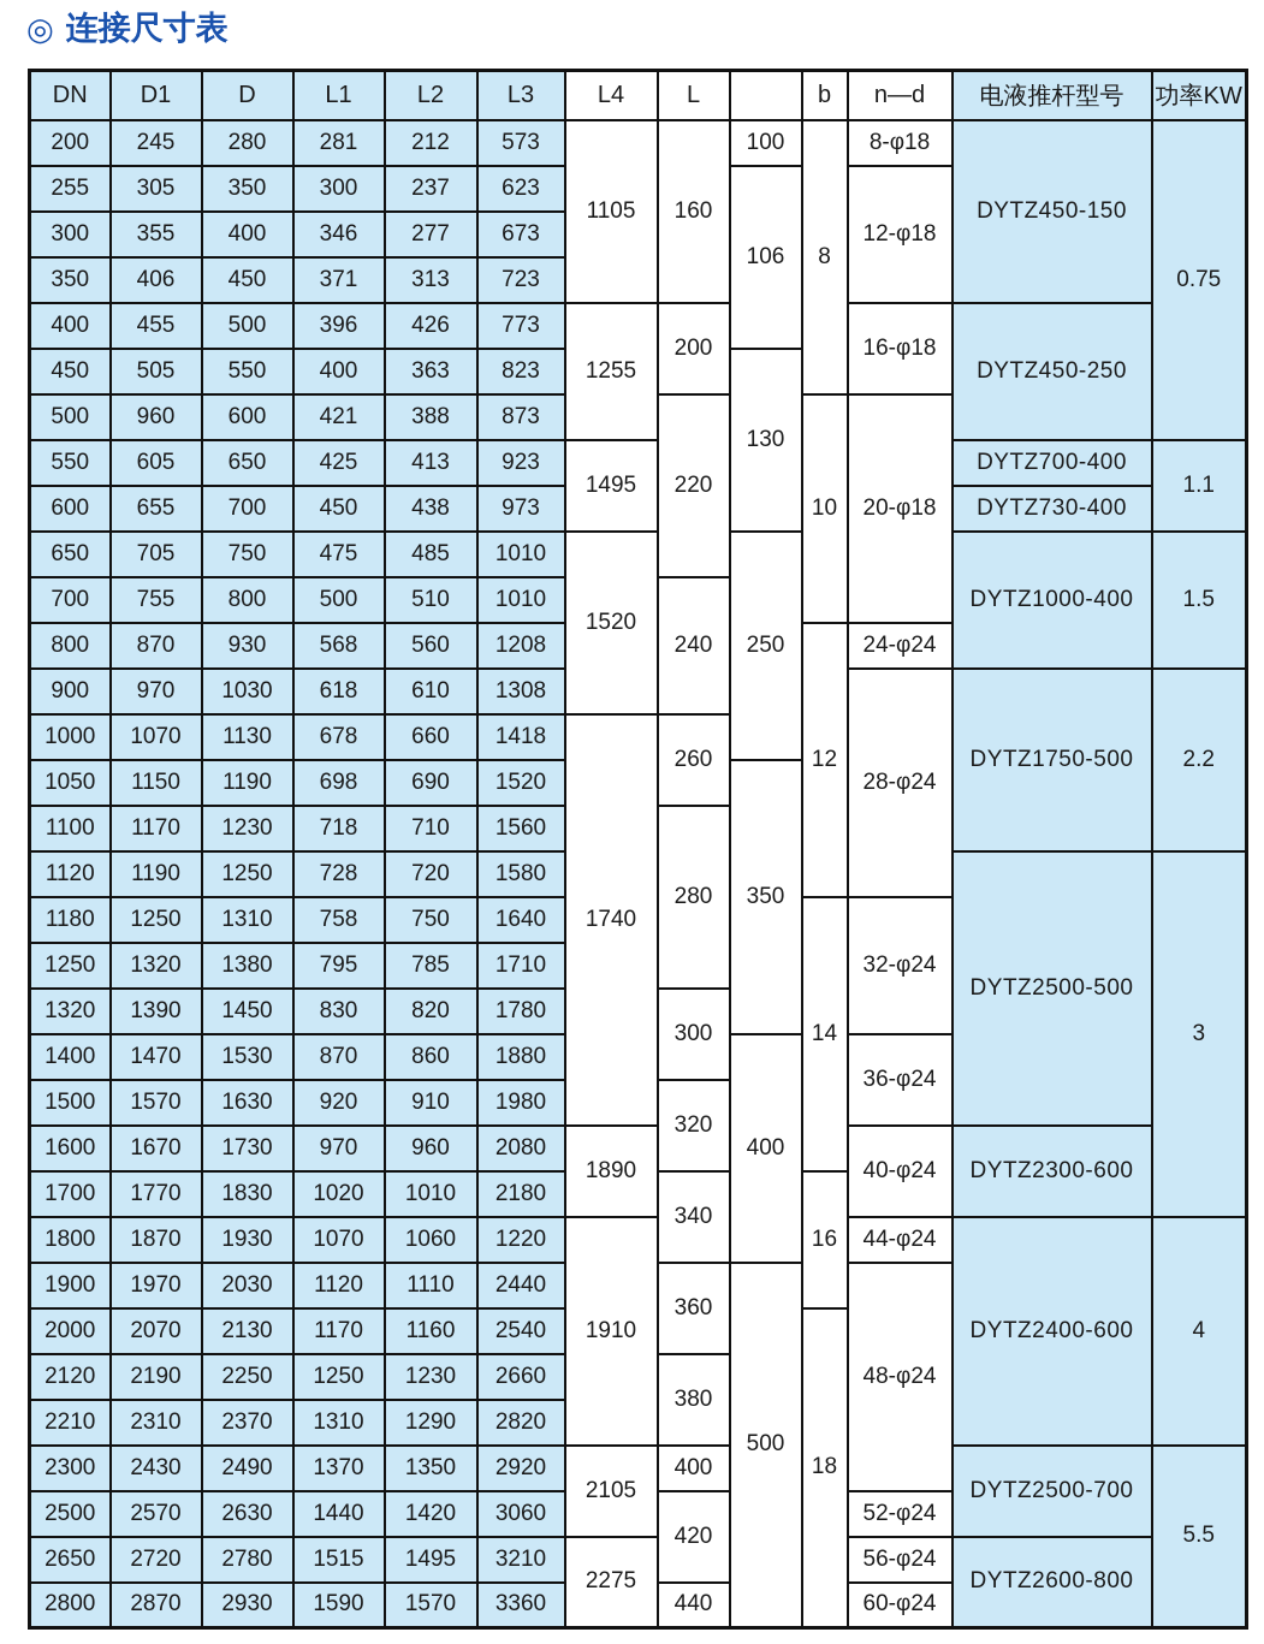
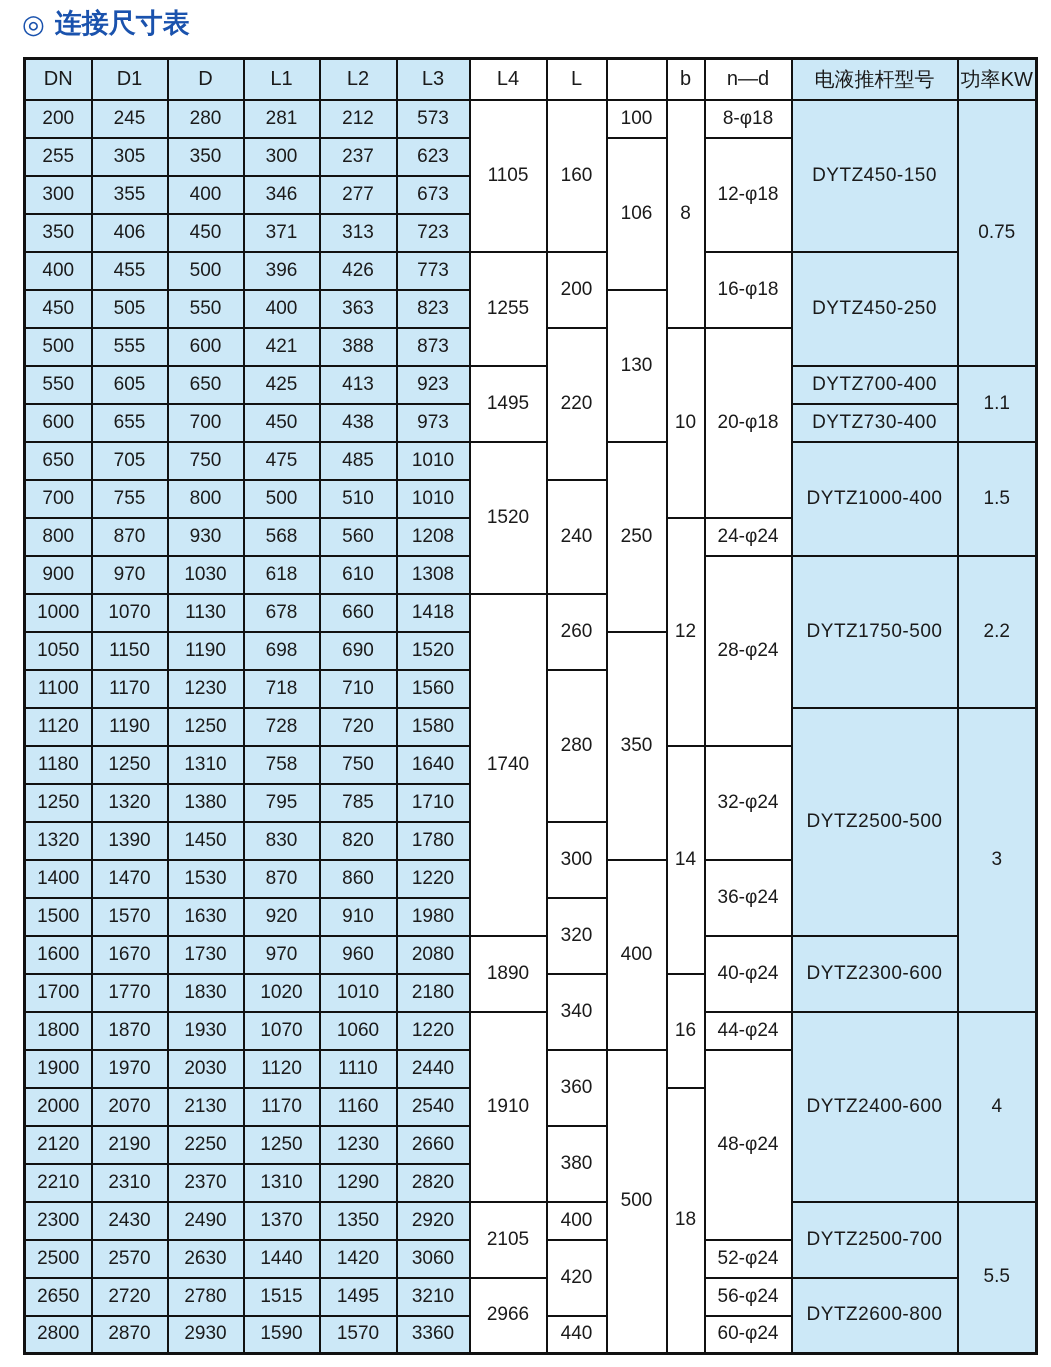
  ◎
  连接尺寸表
  DN	D1	D	L1	L2	L3	L4	L		b	n—d	电液推杆型号	功率KW
  200	245	280	281	212	573	1105	160	100	8	8-φ18	DYTZ450-150	0.75
  255	305	350	300	237	623	106	12-φ18
  300	355	400	346	277	673
  350	406	450	371	313	723
  400	455	500	396	426	773	1255	200	16-φ18	DYTZ450-250
  450	505	550	400	363	823	130
- 500	960	600	421	388	873	220	10	20-φ18
+ 500	555	600	421	388	873	220	10	20-φ18
  550	605	650	425	413	923	1495	DYTZ700-400	1.1
  600	655	700	450	438	973	DYTZ730-400
  650	705	750	475	485	1010	1520	250	DYTZ1000-400	1.5
  700	755	800	500	510	1010	240
  800	870	930	568	560	1208	12	24-φ24
  900	970	1030	618	610	1308	28-φ24	DYTZ1750-500	2.2
  1000	1070	1130	678	660	1418	1740	260
  1050	1150	1190	698	690	1520	350
  1100	1170	1230	718	710	1560	280
  1120	1190	1250	728	720	1580	DYTZ2500-500	3
  1180	1250	1310	758	750	1640	14	32-φ24
  1250	1320	1380	795	785	1710
  1320	1390	1450	830	820	1780	300
- 1400	1470	1530	870	860	1880	400	36-φ24
+ 1400	1470	1530	870	860	1220	400	36-φ24
  1500	1570	1630	920	910	1980	320
  1600	1670	1730	970	960	2080	1890	40-φ24	DYTZ2300-600
  1700	1770	1830	1020	1010	2180	340	16
  1800	1870	1930	1070	1060	1220	1910	44-φ24	DYTZ2400-600	4
  1900	1970	2030	1120	1110	2440	360	500	48-φ24
  2000	2070	2130	1170	1160	2540	18
  2120	2190	2250	1250	1230	2660	380
  2210	2310	2370	1310	1290	2820
  2300	2430	2490	1370	1350	2920	2105	400	DYTZ2500-700	5.5
  2500	2570	2630	1440	1420	3060	420	52-φ24
- 2650	2720	2780	1515	1495	3210	2275	56-φ24	DYTZ2600-800
+ 2650	2720	2780	1515	1495	3210	2966	56-φ24	DYTZ2600-800
  2800	2870	2930	1590	1570	3360	440	60-φ24
